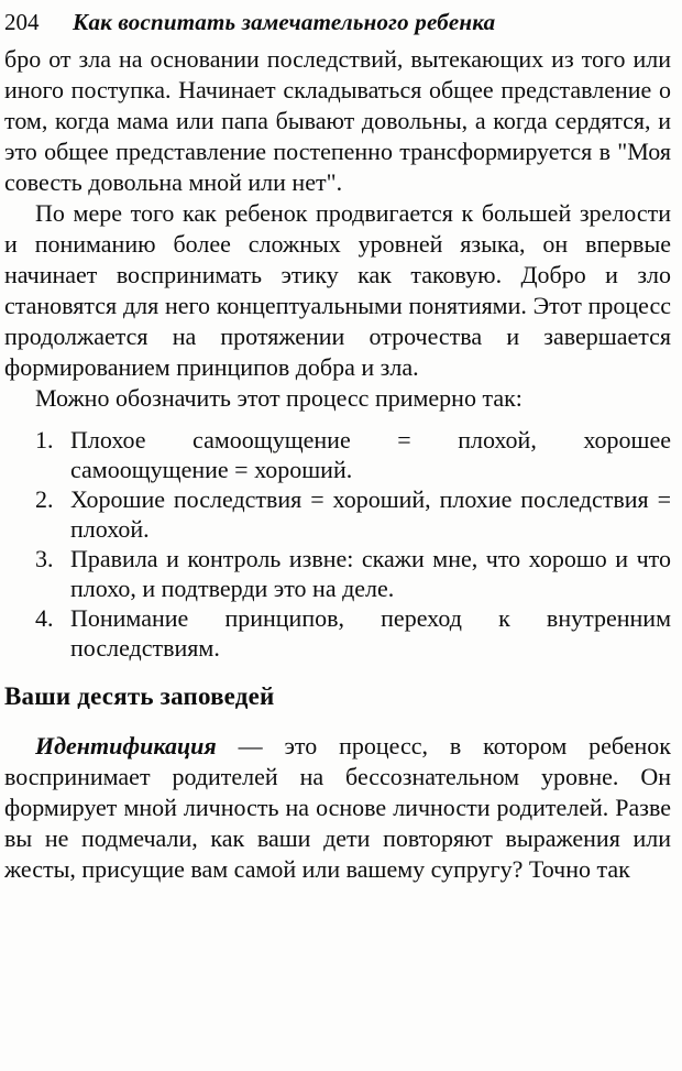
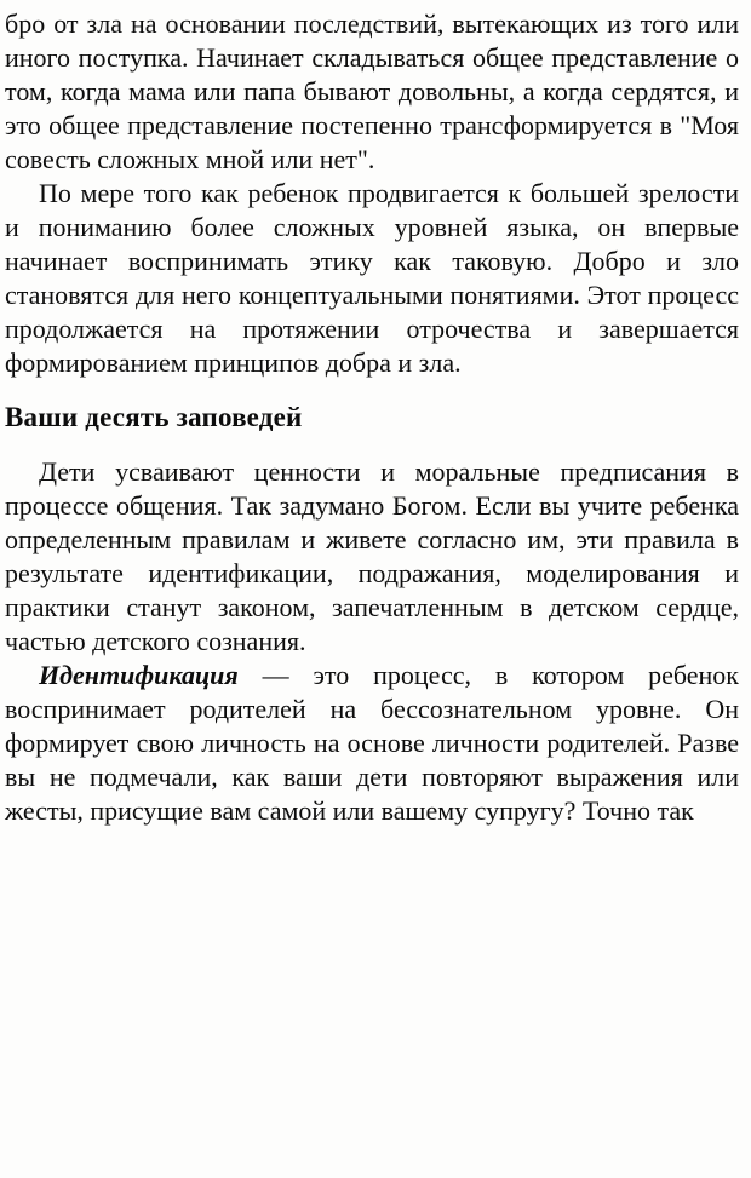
- 204
- Как воспитать замечательного ребенка
- бро от зла на основании последствий, вытекающих из того или иного поступка. Начинает складываться общее представление о том, когда мама или папа бывают довольны, а когда сердятся, и это общее представление постепенно трансформируется в "Моя совесть довольна мной или нет".
+ бро от зла на основании последствий, вытекающих из того или иного поступка. Начинает складываться общее представление о том, когда мама или папа бывают довольны, а когда сердятся, и это общее представление постепенно трансформируется в "Моя совесть сложных мной или нет".
  По мере того как ребенок продвигается к большей зрелости и пониманию более сложных уровней языка, он впервые начинает воспринимать этику как таковую. Добро и зло становятся для него концептуальными понятиями. Этот процесс продолжается на протяжении отрочества и завершается формированием принципов добра и зла.
- Можно обозначить этот процесс примерно так:
- 1.
- Плохое самоощущение = плохой, хорошее самоощущение = хороший.
- 2.
- Хорошие последствия = хороший, плохие последствия = плохой.
- 3.
- Правила и контроль извне: скажи мне, что хорошо и что плохо, и подтверди это на деле.
- 4.
- Понимание принципов, переход к внутренним последствиям.
  Ваши десять заповедей
+ Дети усваивают ценности и моральные предписания в процессе общения. Так задумано Богом. Если вы учите ребенка определенным правилам и живете согласно им, эти правила в результате идентификации, подражания, моделирования и практики станут законом, запечатленным в детском сердце, частью детского сознания.
- Идентификация — это процесс, в котором ребенок воспринимает родителей на бессознательном уровне. Он формирует мной личность на основе личности родителей. Разве вы не подмечали, как ваши дети повторяют выражения или жесты, присущие вам самой или вашему супругу? Точно так
+ Идентификация — это процесс, в котором ребенок воспринимает родителей на бессознательном уровне. Он формирует свою личность на основе личности родителей. Разве вы не подмечали, как ваши дети повторяют выражения или жесты, присущие вам самой или вашему супругу? Точно так
